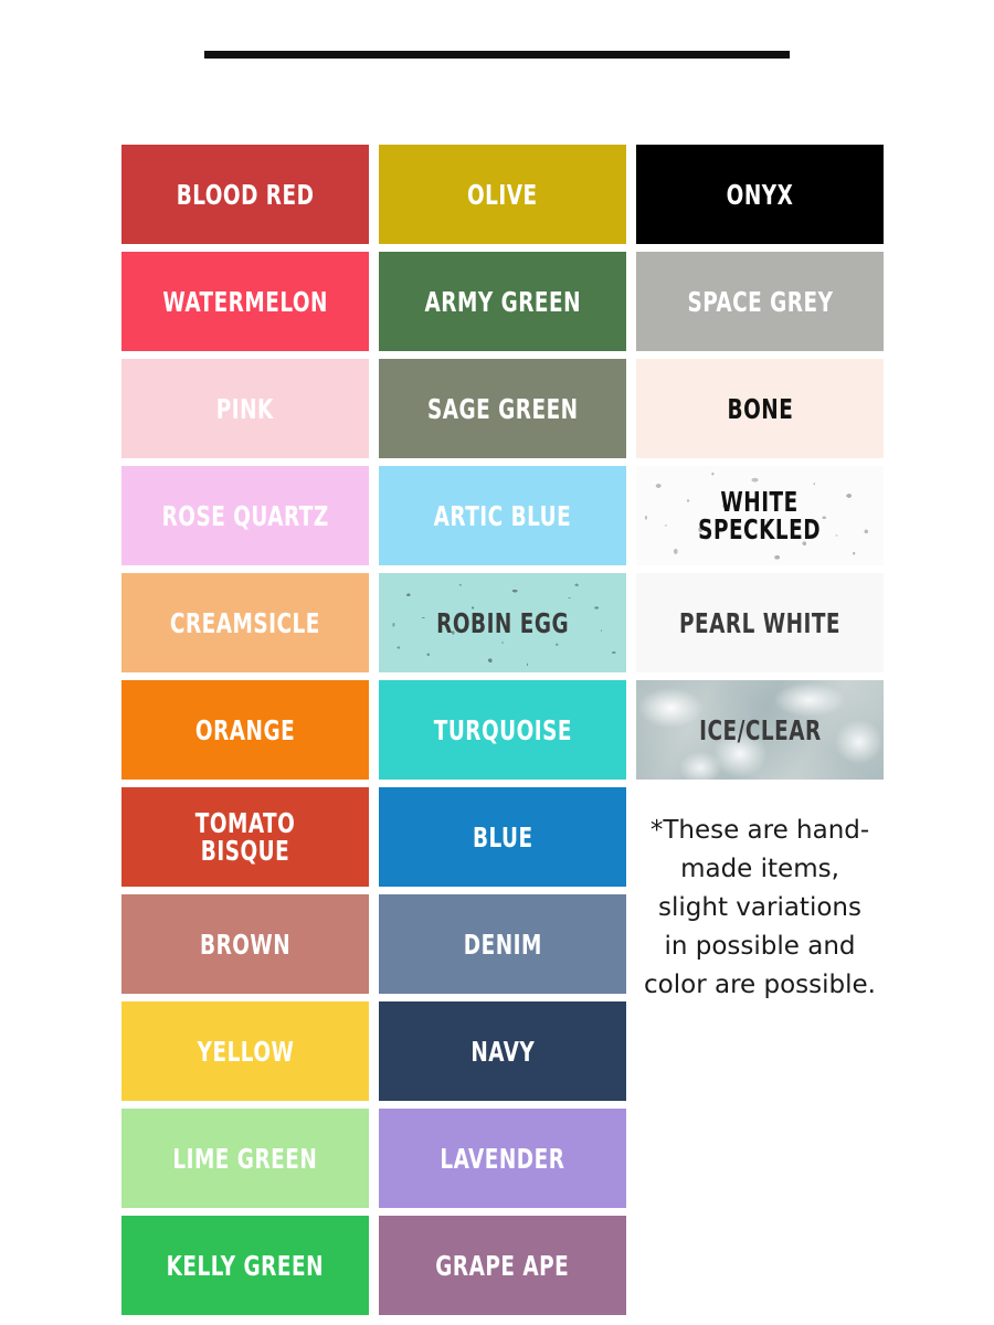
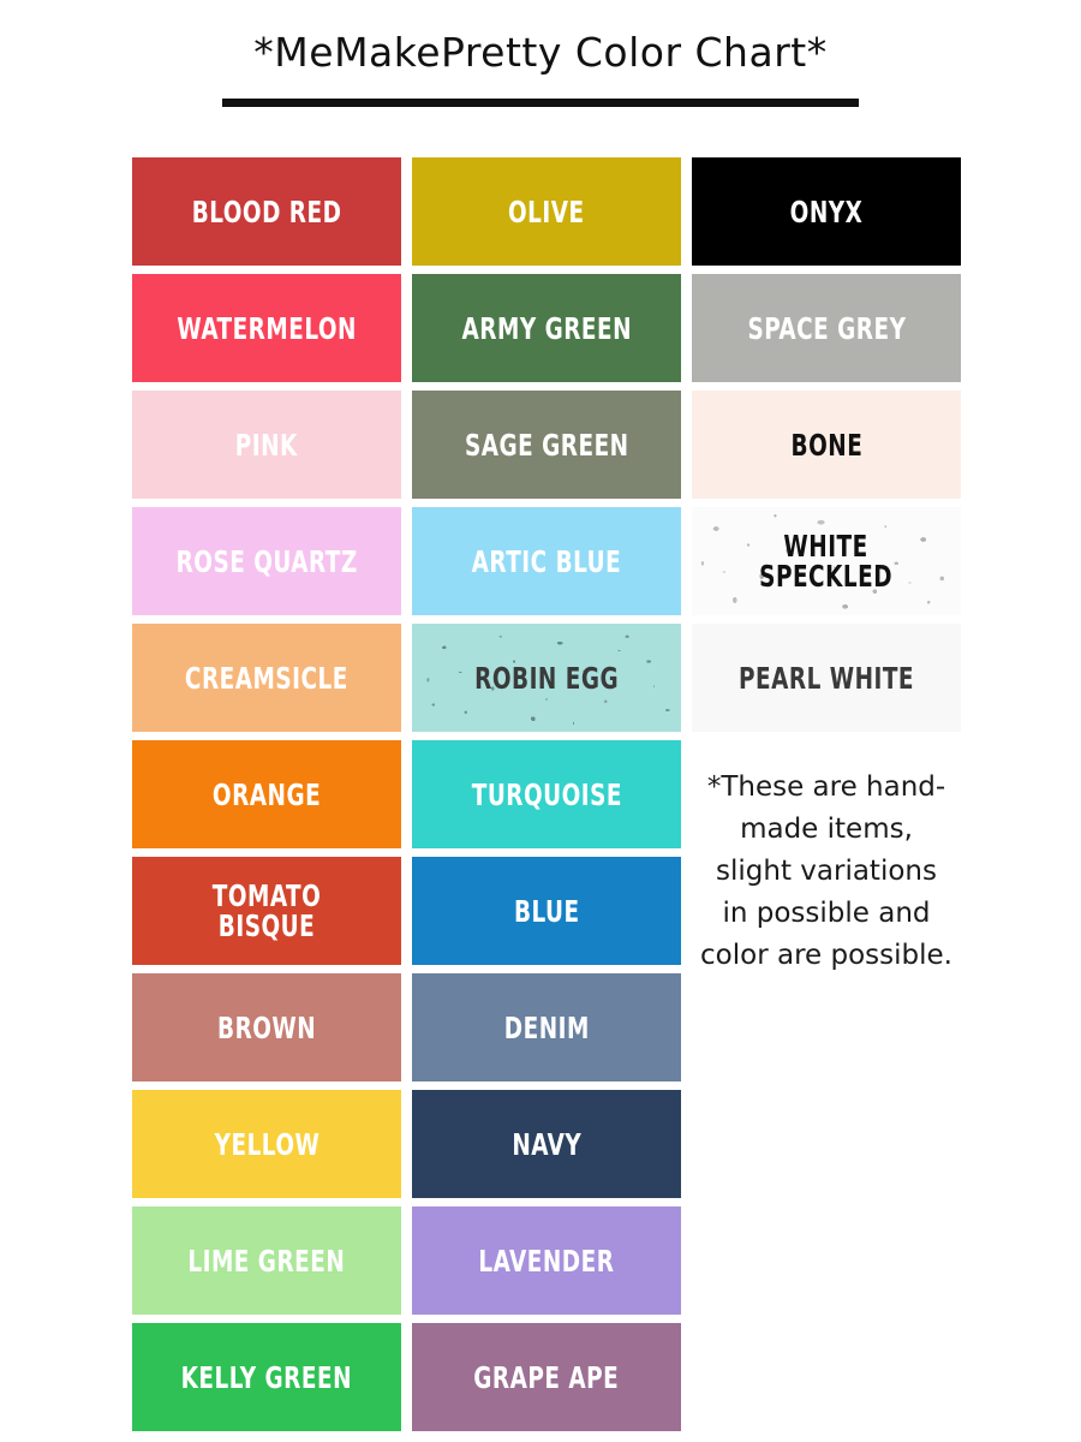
+ *MeMakePretty Color Chart*
  BLOOD RED
  WATERMELON
  PINK
  ROSE QUARTZ
  CREAMSICLE
  ORANGE
  TOMATO BISQUE
  BROWN
  YELLOW
  LIME GREEN
  KELLY GREEN
  OLIVE
  ARMY GREEN
  SAGE GREEN
  ARTIC BLUE
  ROBIN EGG
  TURQUOISE
  BLUE
  DENIM
  NAVY
  LAVENDER
  GRAPE APE
  ONYX
  SPACE GREY
  BONE
  WHITE
  SPECKLED
  PEARL WHITE
- ICE/CLEAR
  *These are hand-made items, slight variations in possible and color are possible.
